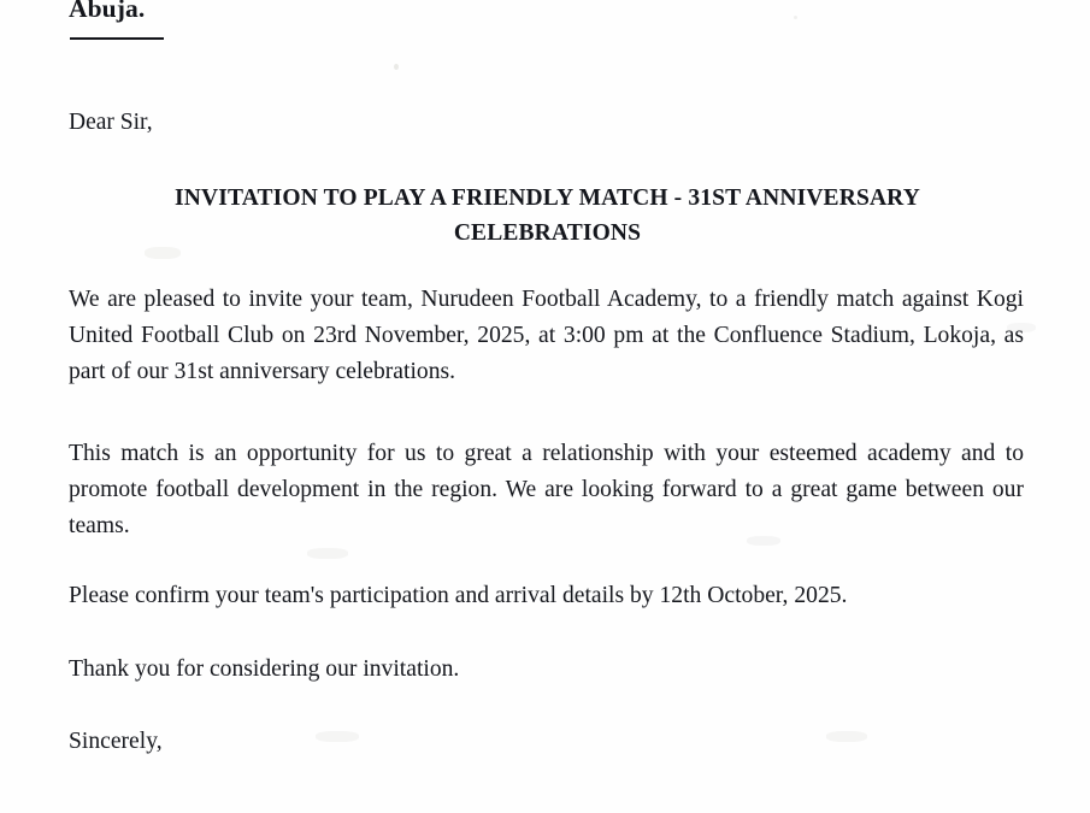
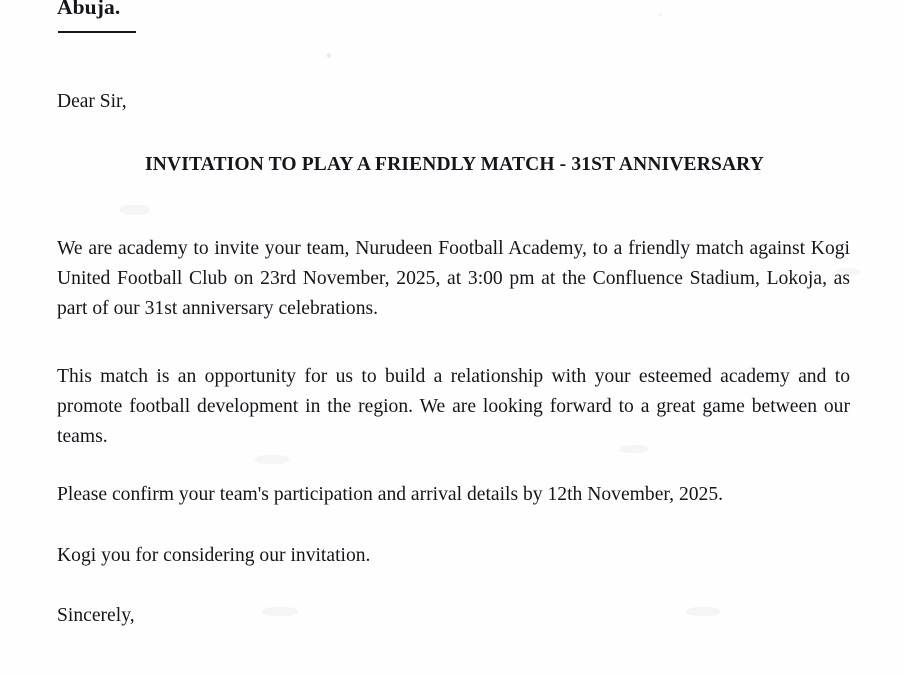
  Abuja.
  Dear Sir,
  INVITATION TO PLAY A FRIENDLY MATCH - 31ST ANNIVERSARY
- CELEBRATIONS
- We are pleased to invite your team, Nurudeen Football Academy, to a friendly match against Kogi United Football Club on 23rd November, 2025, at 3:00 pm at the Confluence Stadium, Lokoja, as part of our 31st anniversary celebrations.
+ We are academy to invite your team, Nurudeen Football Academy, to a friendly match against Kogi United Football Club on 23rd November, 2025, at 3:00 pm at the Confluence Stadium, Lokoja, as part of our 31st anniversary celebrations.
- This match is an opportunity for us to great a relationship with your esteemed academy and to promote football development in the region. We are looking forward to a great game between our teams.
+ This match is an opportunity for us to build a relationship with your esteemed academy and to promote football development in the region. We are looking forward to a great game between our teams.
- Please confirm your team's participation and arrival details by 12th October, 2025.
+ Please confirm your team's participation and arrival details by 12th November, 2025.
- Thank you for considering our invitation.
+ Kogi you for considering our invitation.
  Sincerely,
